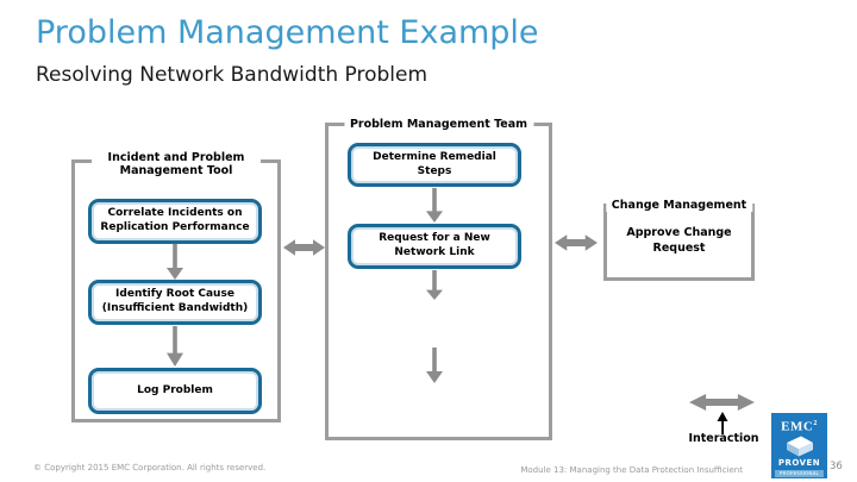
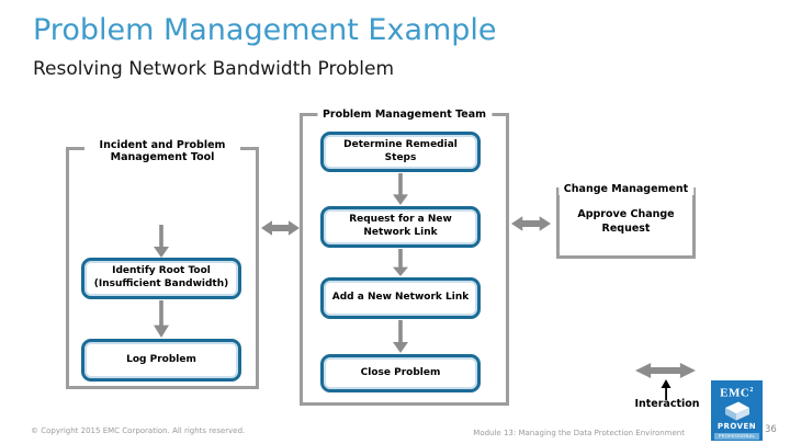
  Problem Management Example
  Resolving Network Bandwidth Problem
  Incident and Problem Management Tool
- Correlate Incidents on Replication Performance
- Identify Root Cause (Insufficient Bandwidth)
+ Identify Root Tool (Insufficient Bandwidth)
  Log Problem
  Problem Management Team
  Determine Remedial Steps
  Request for a New Network Link
+ Add a New Network Link
+ Close Problem
  Change Management
  Approve Change Request
  Interaction
  EMC
  PROVEN
  © Copyright 2015 EMC Corporation. All rights reserved.
- Module 13: Managing the Data Protection Insufficient
+ Module 13: Managing the Data Protection Environment
  36
